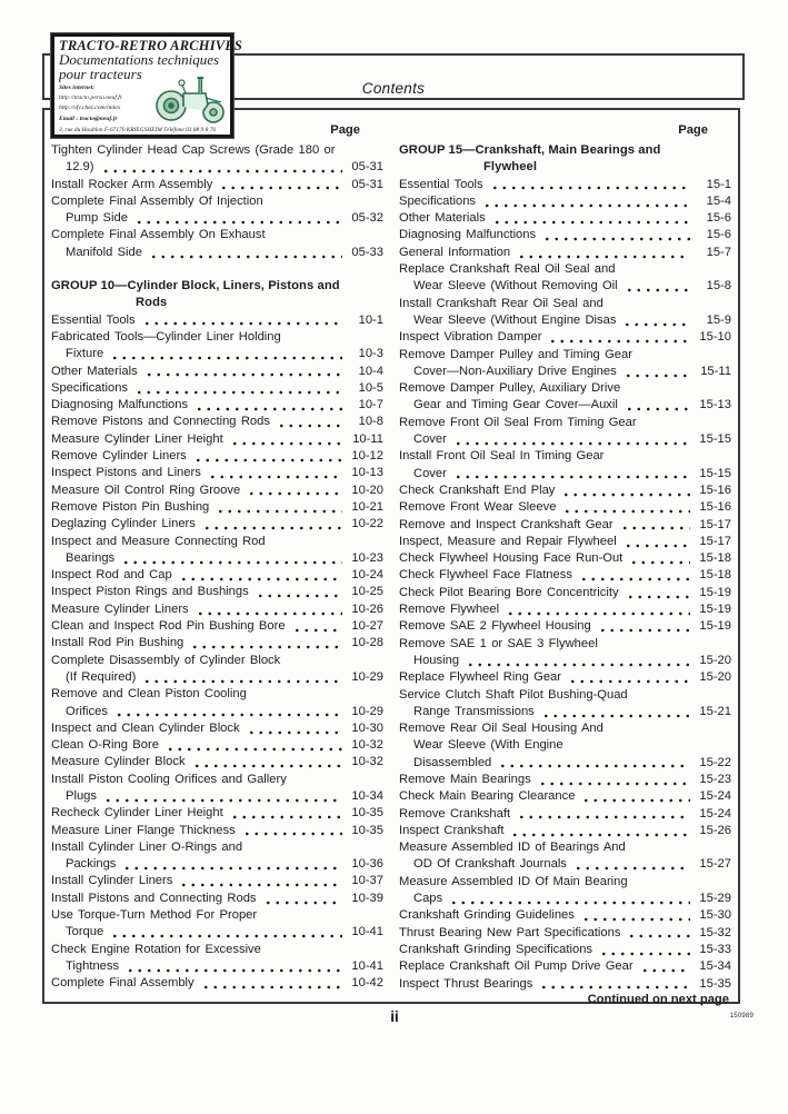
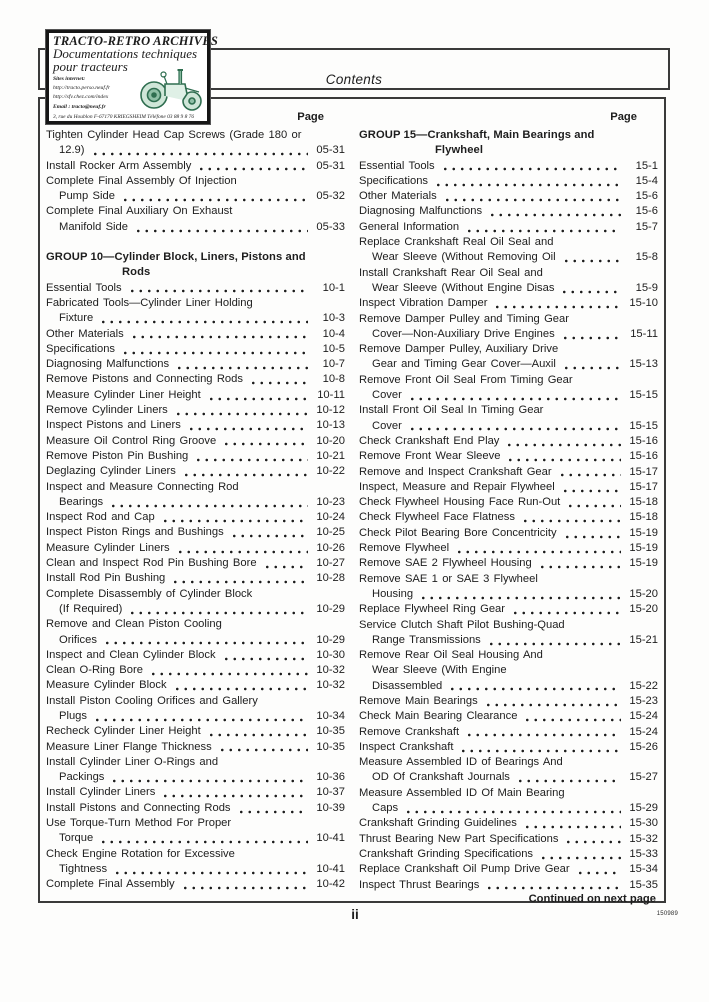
  Contents
  TRACTO-RETRO ARCHIVES
  Documentations techniques
  pour tracteurs
  Page
  Tighten Cylinder Head Cap Screws (Grade 180 or
  12.9)
  05-31
  Install Rocker Arm Assembly
  05-31
  Complete Final Assembly Of Injection
  Pump Side
  05-32
- Complete Final Assembly On Exhaust
+ Complete Final Auxiliary On Exhaust
  Manifold Side
  05-33
  GROUP 10—Cylinder Block, Liners, Pistons and
  Rods
  Essential Tools
  10-1
  Fabricated Tools—Cylinder Liner Holding
  Fixture
  10-3
  Other Materials
  10-4
  Specifications
  10-5
  Diagnosing Malfunctions
  10-7
  Remove Pistons and Connecting Rods
  10-8
  Measure Cylinder Liner Height
  10-11
  Remove Cylinder Liners
  10-12
  Inspect Pistons and Liners
  10-13
  Measure Oil Control Ring Groove
  10-20
  Remove Piston Pin Bushing
  10-21
  Deglazing Cylinder Liners
  10-22
  Inspect and Measure Connecting Rod
  Bearings
  10-23
  Inspect Rod and Cap
  10-24
  Inspect Piston Rings and Bushings
  10-25
  Measure Cylinder Liners
  10-26
  Clean and Inspect Rod Pin Bushing Bore
  10-27
  Install Rod Pin Bushing
  10-28
  Complete Disassembly of Cylinder Block
  (If Required)
  10-29
  Remove and Clean Piston Cooling
  Orifices
  10-29
  Inspect and Clean Cylinder Block
  10-30
  Clean O-Ring Bore
  10-32
  Measure Cylinder Block
  10-32
  Install Piston Cooling Orifices and Gallery
  Plugs
  10-34
  Recheck Cylinder Liner Height
  10-35
  Measure Liner Flange Thickness
  10-35
  Install Cylinder Liner O-Rings and
  Packings
  10-36
  Install Cylinder Liners
  10-37
  Install Pistons and Connecting Rods
  10-39
  Use Torque-Turn Method For Proper
  Torque
  10-41
  Check Engine Rotation for Excessive
  Tightness
  10-41
  Complete Final Assembly
  10-42
  Page
  GROUP 15—Crankshaft, Main Bearings and
  Flywheel
  Essential Tools
  15-1
  Specifications
  15-4
  Other Materials
  15-6
  Diagnosing Malfunctions
  15-6
  General Information
  15-7
  Replace Crankshaft Real Oil Seal and
  Wear Sleeve (Without Removing Oil
  15-8
  Install Crankshaft Rear Oil Seal and
  Wear Sleeve (Without Engine Disas
  15-9
  Inspect Vibration Damper
  15-10
  Remove Damper Pulley and Timing Gear
  Cover—Non-Auxiliary Drive Engines
  15-11
  Remove Damper Pulley, Auxiliary Drive
  Gear and Timing Gear Cover—Auxil
  15-13
  Remove Front Oil Seal From Timing Gear
  Cover
  15-15
  Install Front Oil Seal In Timing Gear
  Cover
  15-15
  Check Crankshaft End Play
  15-16
  Remove Front Wear Sleeve
  15-16
  Remove and Inspect Crankshaft Gear
  15-17
  Inspect, Measure and Repair Flywheel
  15-17
  Check Flywheel Housing Face Run-Out
  15-18
  Check Flywheel Face Flatness
  15-18
  Check Pilot Bearing Bore Concentricity
  15-19
  Remove Flywheel
  15-19
  Remove SAE 2 Flywheel Housing
  15-19
  Remove SAE 1 or SAE 3 Flywheel
  Housing
  15-20
  Replace Flywheel Ring Gear
  15-20
  Service Clutch Shaft Pilot Bushing-Quad
  Range Transmissions
  15-21
  Remove Rear Oil Seal Housing And
  Wear Sleeve (With Engine
  Disassembled
  15-22
  Remove Main Bearings
  15-23
  Check Main Bearing Clearance
  15-24
  Remove Crankshaft
  15-24
  Inspect Crankshaft
  15-26
  Measure Assembled ID of Bearings And
  OD Of Crankshaft Journals
  15-27
  Measure Assembled ID Of Main Bearing
  Caps
  15-29
  Crankshaft Grinding Guidelines
  15-30
  Thrust Bearing New Part Specifications
  15-32
  Crankshaft Grinding Specifications
  15-33
  Replace Crankshaft Oil Pump Drive Gear
  15-34
  Inspect Thrust Bearings
  15-35
  Continued on next page
  ii
